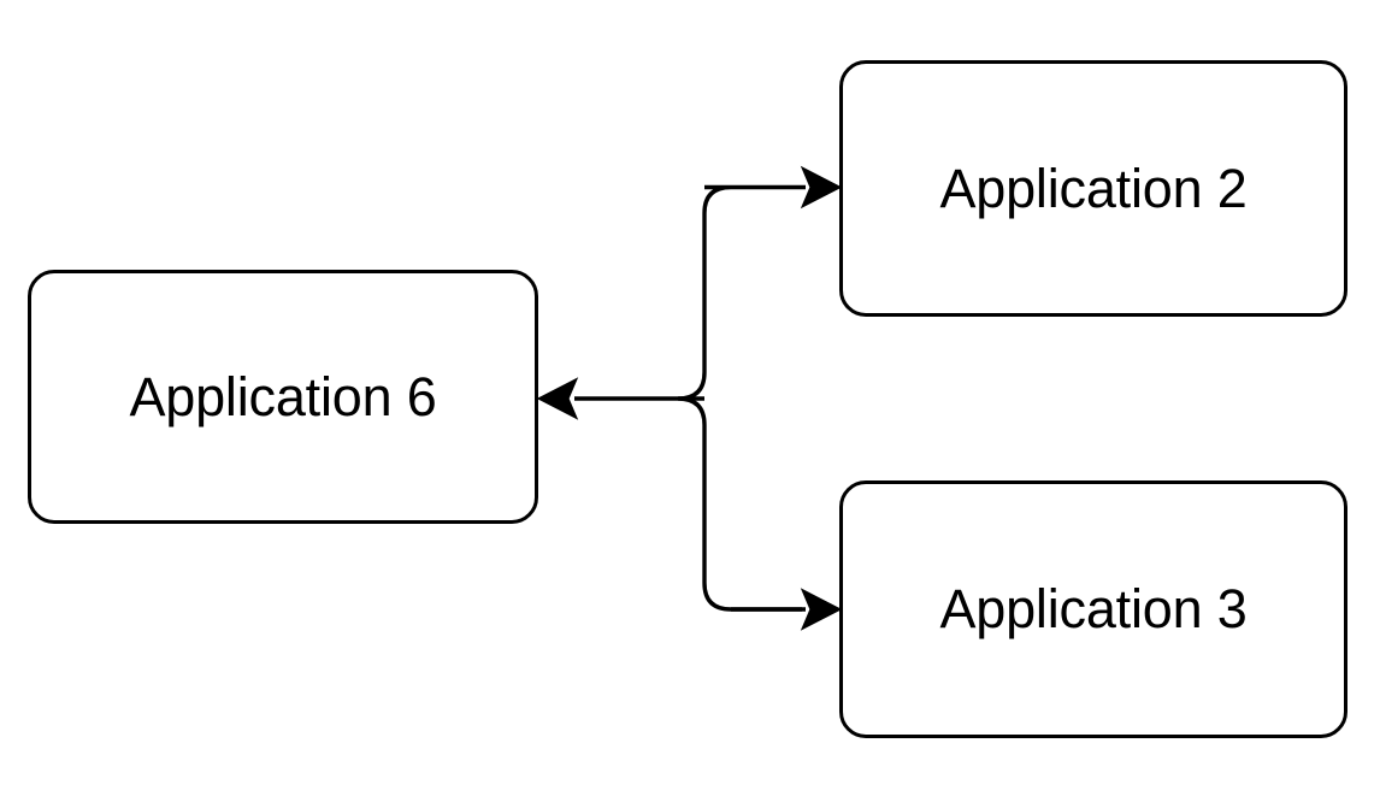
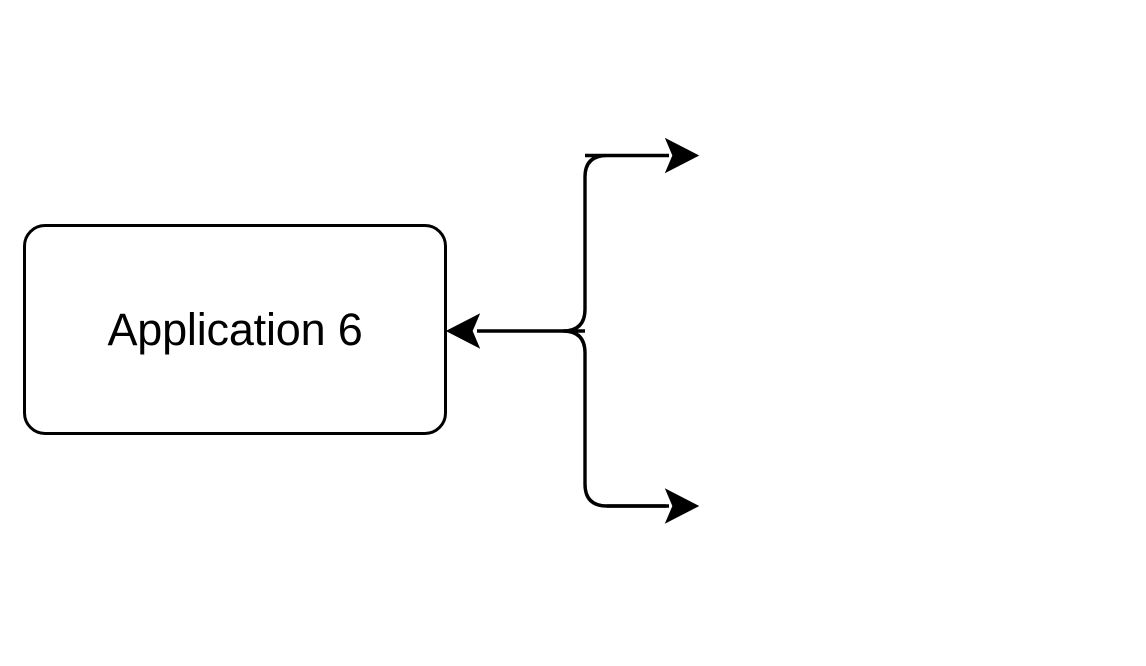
  Application 6
- Application 2
- Application 3
